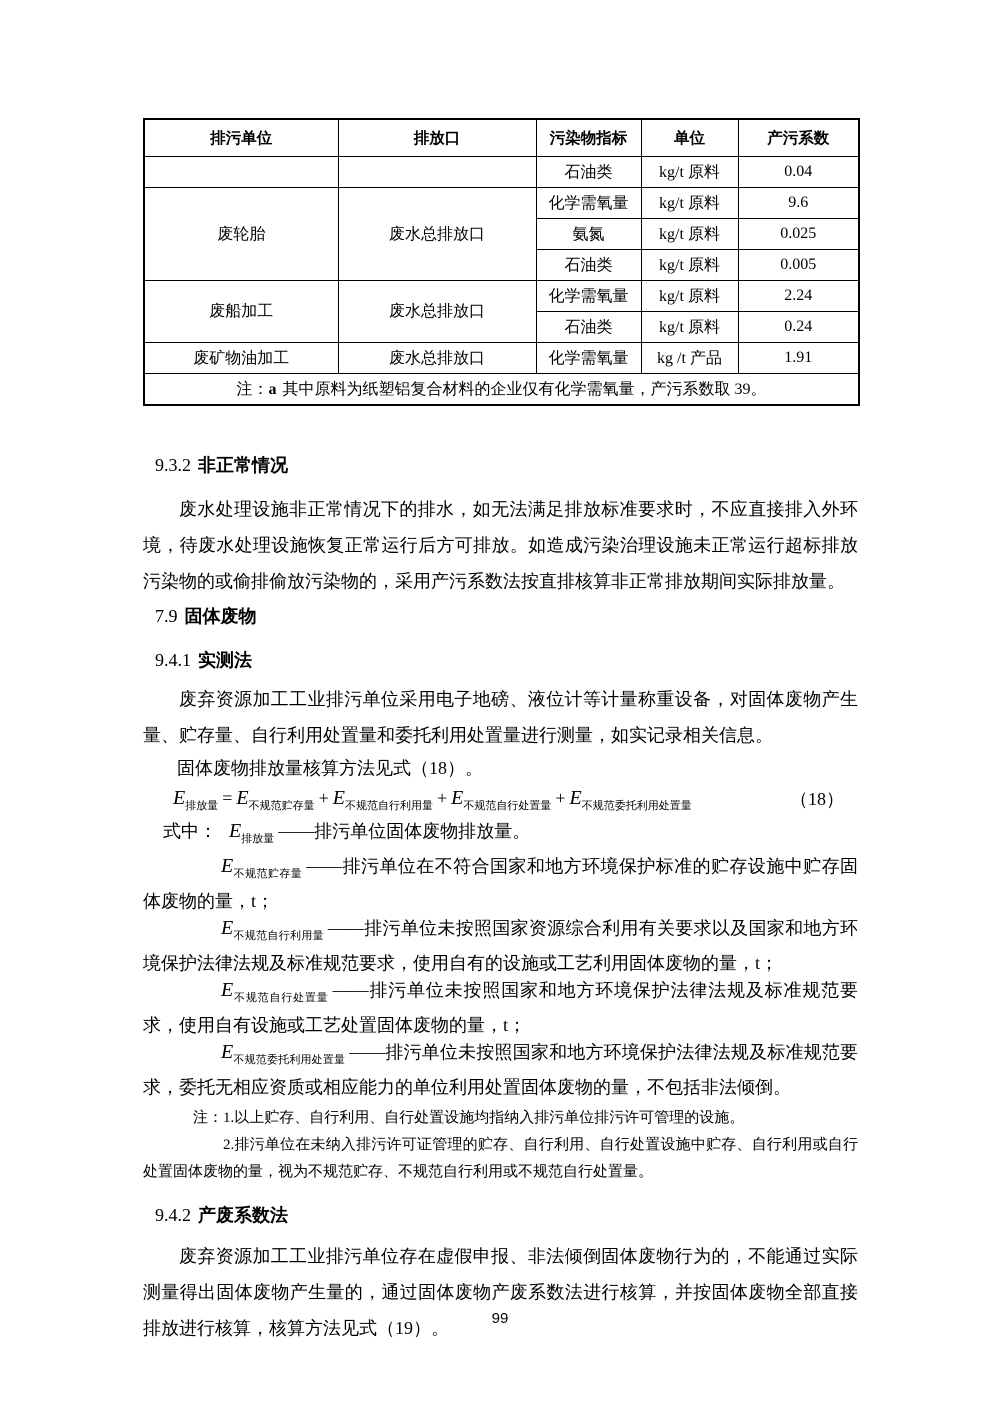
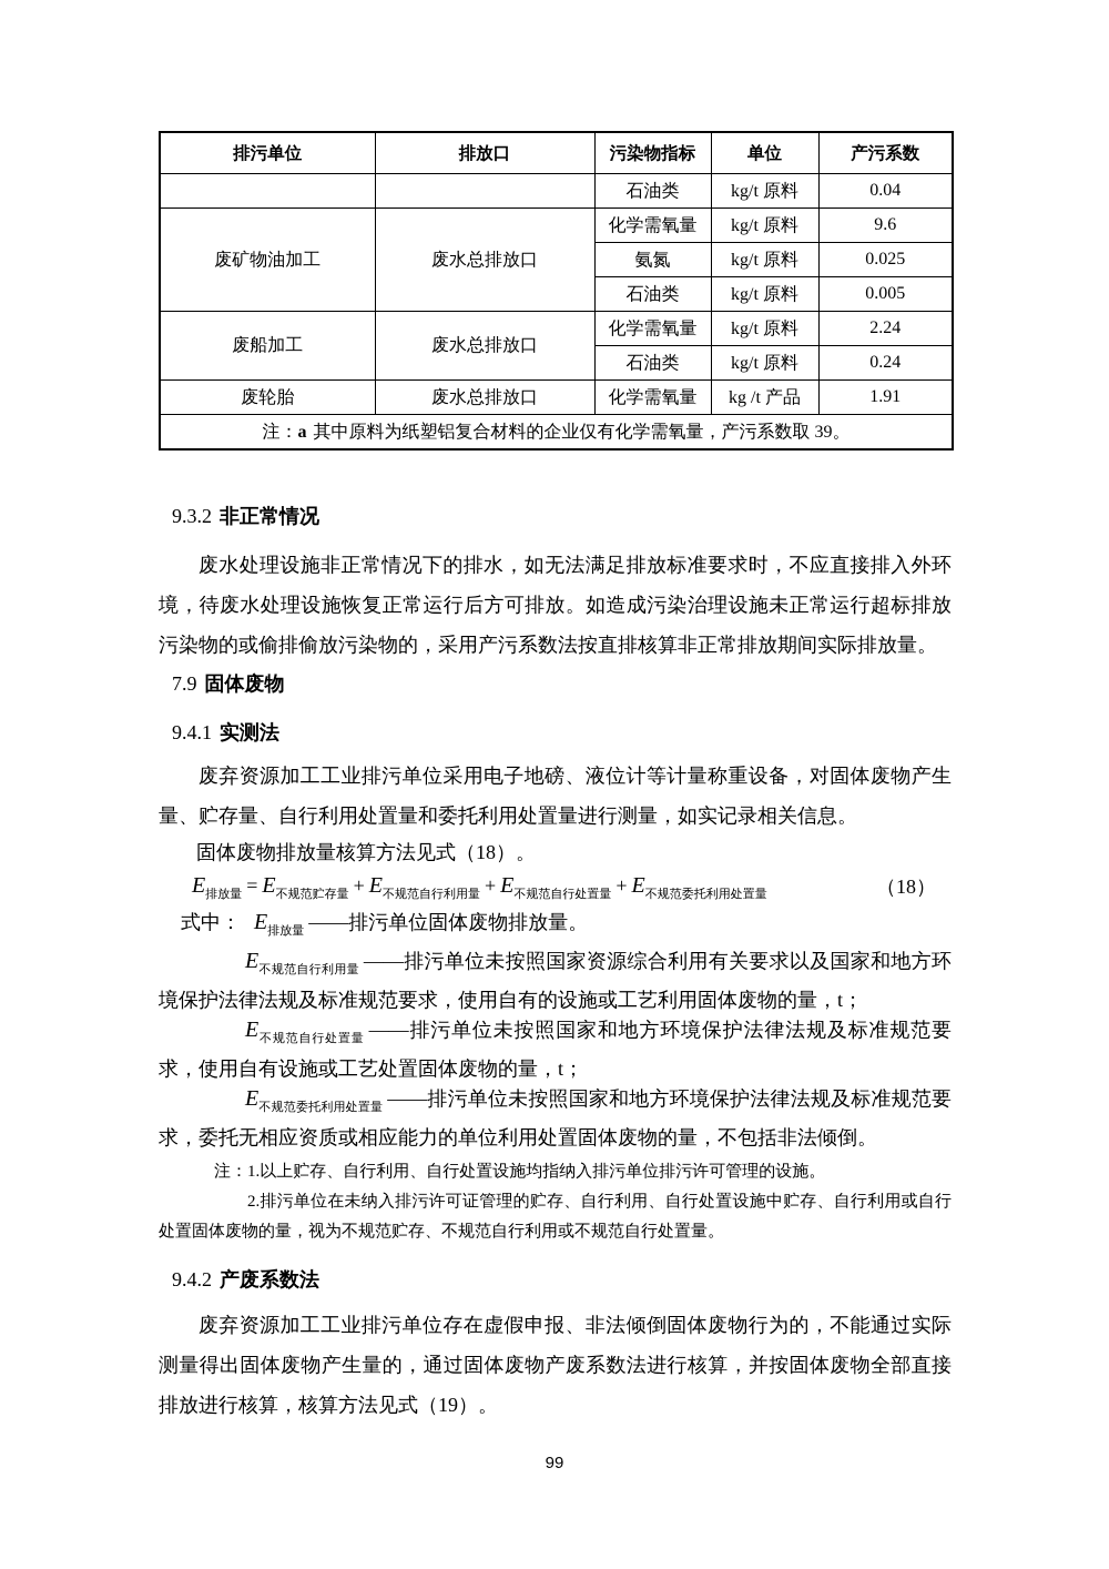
  排污单位	排放口	污染物指标	单位	产污系数
  		石油类	kg/t 原料	0.04
- 废轮胎	废水总排放口	化学需氧量	kg/t 原料	9.6
+ 废矿物油加工	废水总排放口	化学需氧量	kg/t 原料	9.6
  氨氮	kg/t 原料	0.025
  石油类	kg/t 原料	0.005
  废船加工	废水总排放口	化学需氧量	kg/t 原料	2.24
  石油类	kg/t 原料	0.24
- 废矿物油加工	废水总排放口	化学需氧量	kg /t 产品	1.91
+ 废轮胎	废水总排放口	化学需氧量	kg /t 产品	1.91
  注：a 其中原料为纸塑铝复合材料的企业仅有化学需氧量，产污系数取 39。
  9.3.2 非正常情况
  废水处理设施非正常情况下的排水，如无法满足排放标准要求时，不应直接排入外环境，待废水处理设施恢复正常运行后方可排放。如造成污染治理设施未正常运行超标排放污染物的或偷排偷放污染物的，采用产污系数法按直排核算非正常排放期间实际排放量。
  7.9 固体废物
  9.4.1 实测法
  废弃资源加工工业排污单位采用电子地磅、液位计等计量称重设备，对固体废物产生量、贮存量、自行利用处置量和委托利用处置量进行测量，如实记录相关信息。
  固体废物排放量核算方法见式（18）。
  E排放量= E不规范贮存量+ E不规范自行利用量+ E不规范自行处置量+ E不规范委托利用处置量
  （18）
  式中： E排放量——排污单位固体废物排放量。
- E不规范贮存量——排污单位在不符合国家和地方环境保护标准的贮存设施中贮存固体废物的量，t；
  E不规范自行利用量——排污单位未按照国家资源综合利用有关要求以及国家和地方环境保护法律法规及标准规范要求，使用自有的设施或工艺利用固体废物的量，t；
  E不规范自行处置量——排污单位未按照国家和地方环境保护法律法规及标准规范要求，使用自有设施或工艺处置固体废物的量，t；
  E不规范委托利用处置量——排污单位未按照国家和地方环境保护法律法规及标准规范要求，委托无相应资质或相应能力的单位利用处置固体废物的量，不包括非法倾倒。
  注：1.以上贮存、自行利用、自行处置设施均指纳入排污单位排污许可管理的设施。
  2.排污单位在未纳入排污许可证管理的贮存、自行利用、自行处置设施中贮存、自行利用或自行处置固体废物的量，视为不规范贮存、不规范自行利用或不规范自行处置量。
  9.4.2 产废系数法
  废弃资源加工工业排污单位存在虚假申报、非法倾倒固体废物行为的，不能通过实际测量得出固体废物产生量的，通过固体废物产废系数法进行核算，并按固体废物全部直接排放进行核算，核算方法见式（19）。
  99
